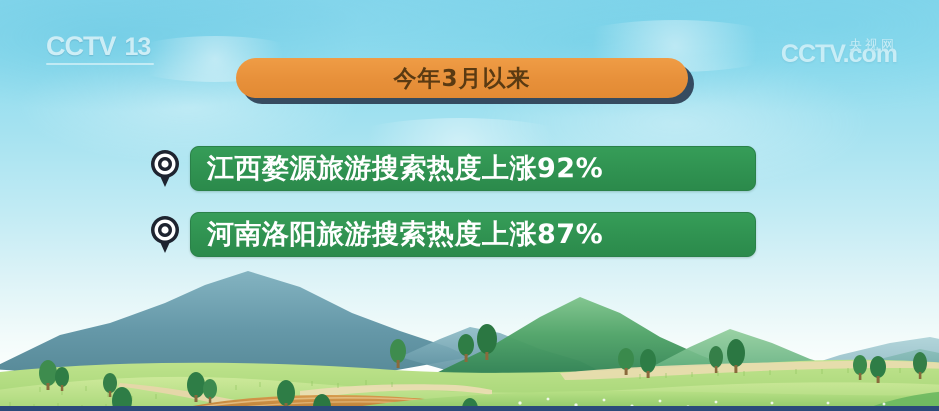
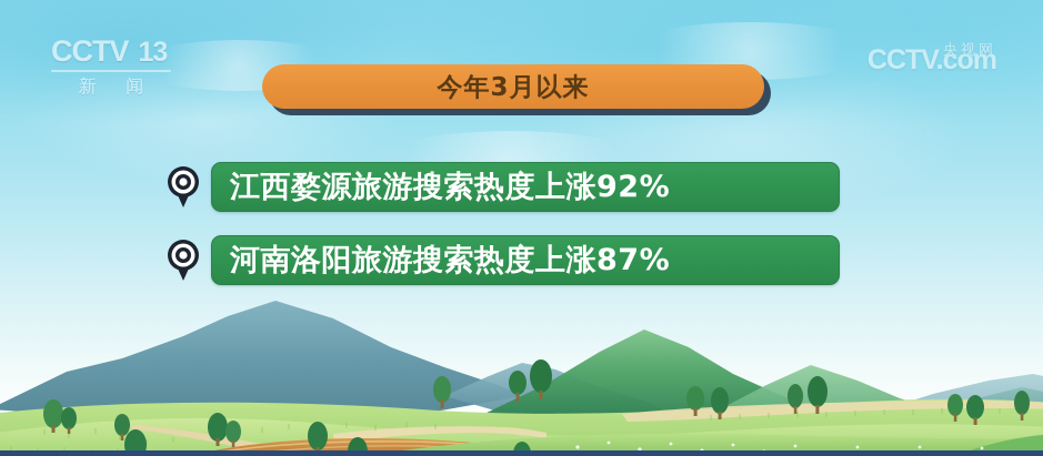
  CCTV
  13
+ 新 闻
  央视网
  CCTV.com
  今年3月以来
  江西婺源旅游搜索热度上涨92%
  河南洛阳旅游搜索热度上涨87%
